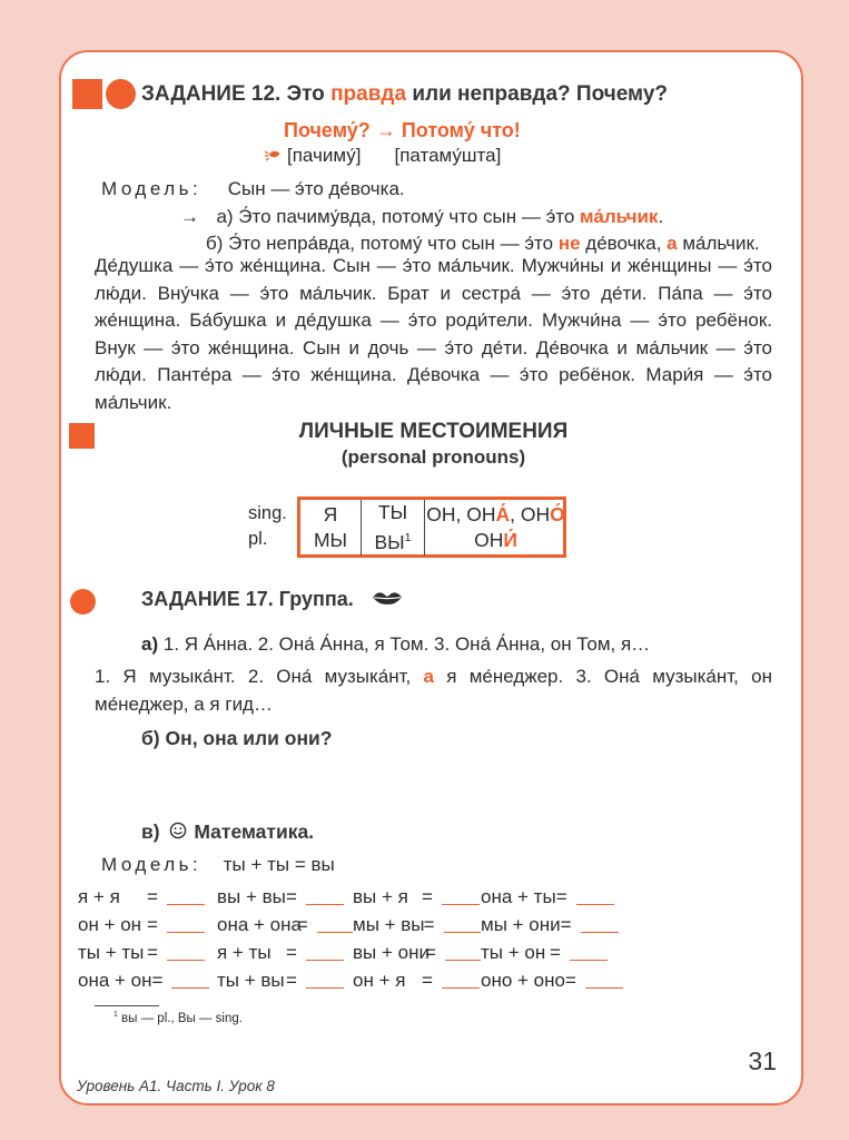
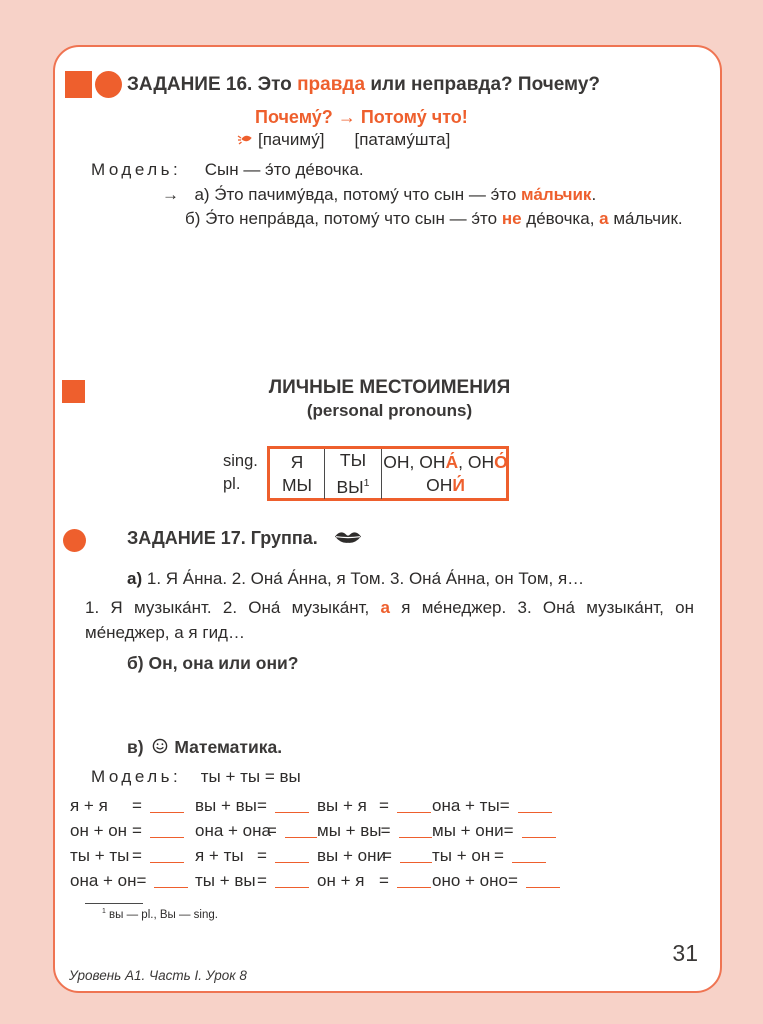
- ЗАДАНИЕ 12. Это правда или неправда? Почему?
+ ЗАДАНИЕ 16. Это правда или неправда? Почему?
  Почему́? → Потому́ что!
  [пачиму́]
  [патаму́шта]
  Модель: Сын — э́то де́вочка.
  → а) Э́то пачиму́вда, потому́ что сын — э́то ма́льчик.
  б) Э́то непра́вда, потому́ что сын — э́то не де́вочка, а ма́льчик.
- Де́душка — э́то же́нщина. Сын — э́то ма́льчик. Мужчи́ны и же́нщины — э́то лю́ди. Вну́чка — э́то ма́льчик. Брат и сестра́ — э́то де́ти. Па́па — э́то же́нщина. Ба́бушка и де́душка — э́то роди́тели. Мужчи́на — э́то ребёнок. Внук — э́то же́нщина. Сын и дочь — э́то де́ти. Де́вочка и ма́льчик — э́то лю́ди. Панте́ра — э́то же́нщина. Де́вочка — э́то ребёнок. Мари́я — э́то ма́льчик.
  ЛИЧНЫЕ МЕСТОИМЕНИЯ
  (personal pronouns)
  sing.
  pl.
  Я
  МЫ
  ТЫ
  ВЫ1
  ОН, ОНА́, ОНО́
  ОНИ́
  ЗАДАНИЕ 17. Группа.
  а) 1. Я А́нна. 2. Она́ А́нна, я Том. 3. Она́ А́нна, он Том, я…
  1. Я музыка́нт. 2. Она́ музыка́нт, а я ме́неджер. 3. Она́ музыка́нт, он ме́неджер, а я гид…
  б) Он, она или они?
  в) Математика.
  Модель: ты + ты = вы
  я + я
  =
  вы + вы
  =
  вы + я
  =
  она + ты
  =
  он + он
  =
  она + она
  =
  мы + вы
  =
  мы + они
  =
  ты + ты
  =
  я + ты
  =
  вы + они
  =
  ты + он
  =
  она + он
  =
  ты + вы
  =
  он + я
  =
  оно + оно
  =
  вы — pl., Вы — sing.
  Уровень А1. Часть I. Урок 8
  31
